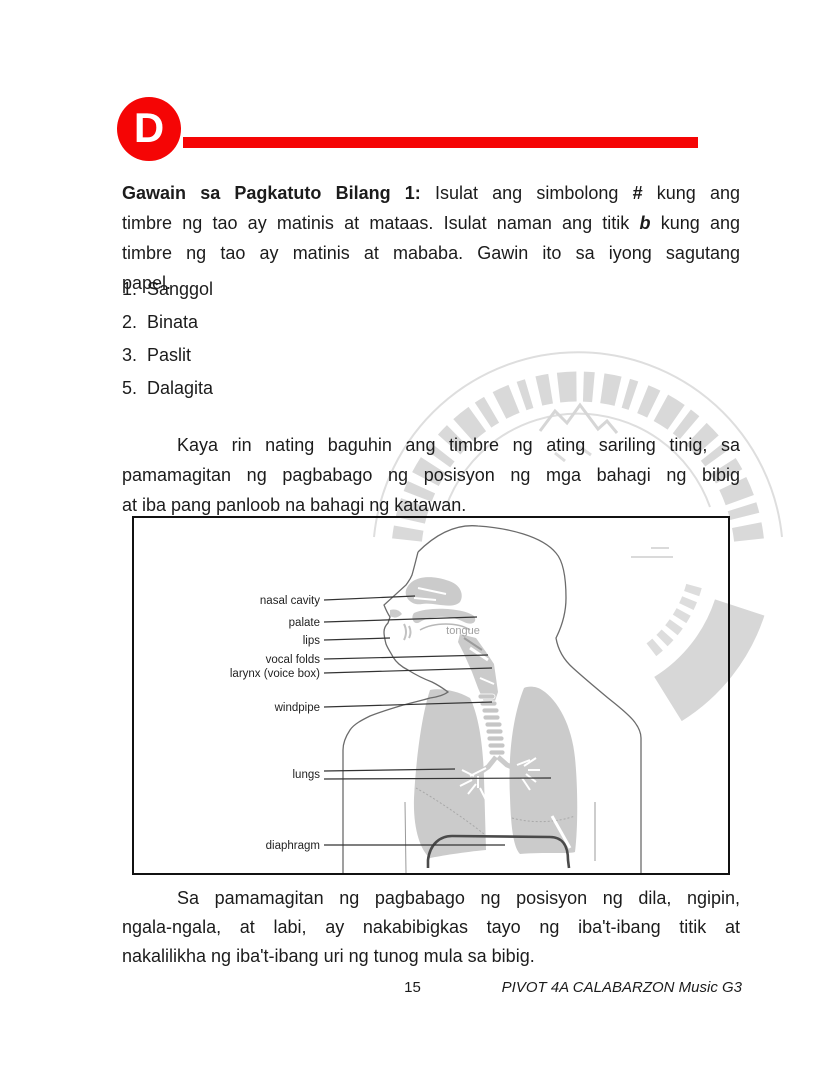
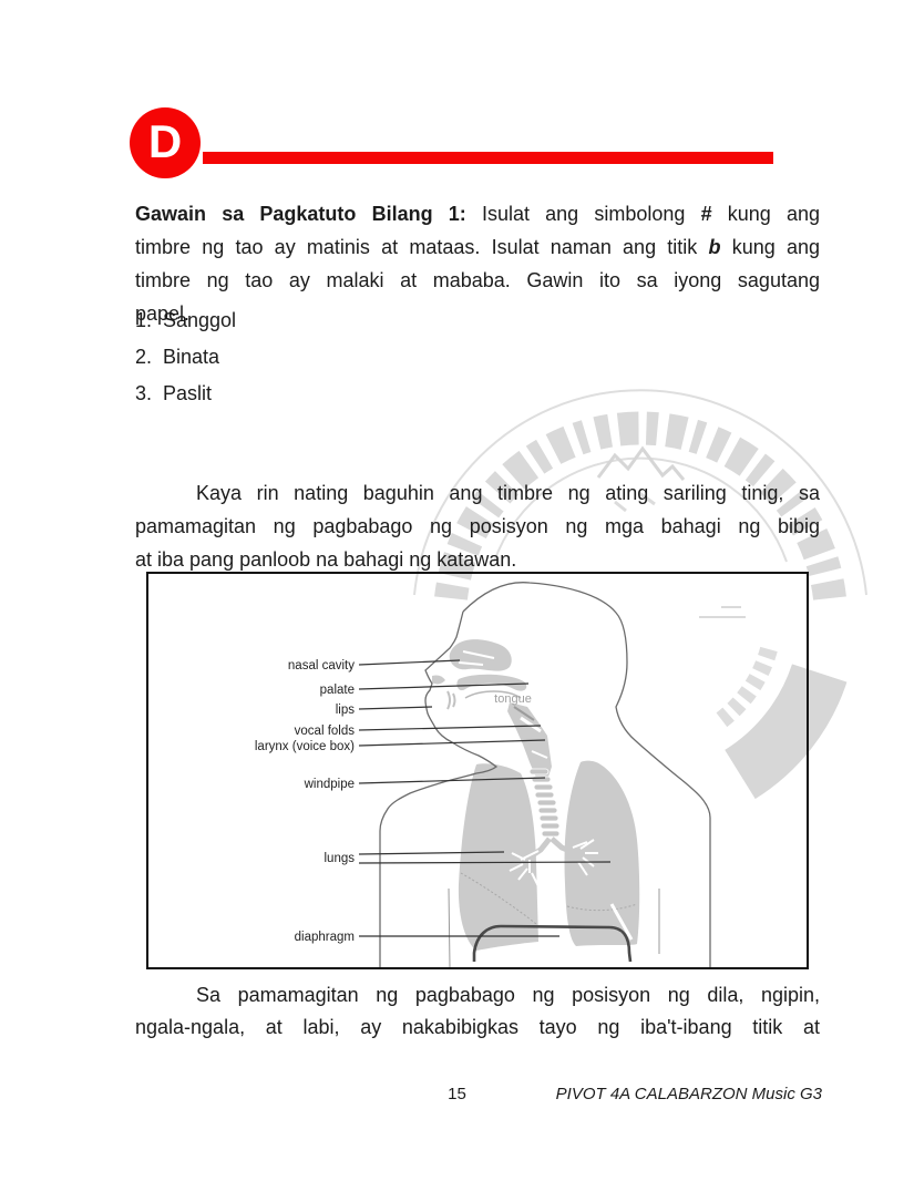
  D
  Gawain sa Pagkatuto Bilang 1: Isulat ang simbolong # kung ang
  timbre ng tao ay matinis at mataas. Isulat naman ang titik b kung ang
- timbre ng tao ay matinis at mababa. Gawin ito sa iyong sagutang
+ timbre ng tao ay malaki at mababa. Gawin ito sa iyong sagutang
  papel.
  1.
  Sanggol
  2.
  Binata
  3.
  Paslit
- 5.
- Dalagita
  Kaya rin nating baguhin ang timbre ng ating sariling tinig, sa
  pamamagitan ng pagbabago ng posisyon ng mga bahagi ng bibig
  at iba pang panloob na bahagi ng katawan.
  nasal cavity
  palate
  lips
  vocal folds
  larynx (voice box)
  windpipe
  lungs
  diaphragm
  tongue
  Sa pamamagitan ng pagbabago ng posisyon ng dila, ngipin,
  ngala-ngala, at labi, ay nakabibigkas tayo ng iba't-ibang titik at
- nakalilikha ng iba't-ibang uri ng tunog mula sa bibig.
  15
  PIVOT 4A CALABARZON Music G3
